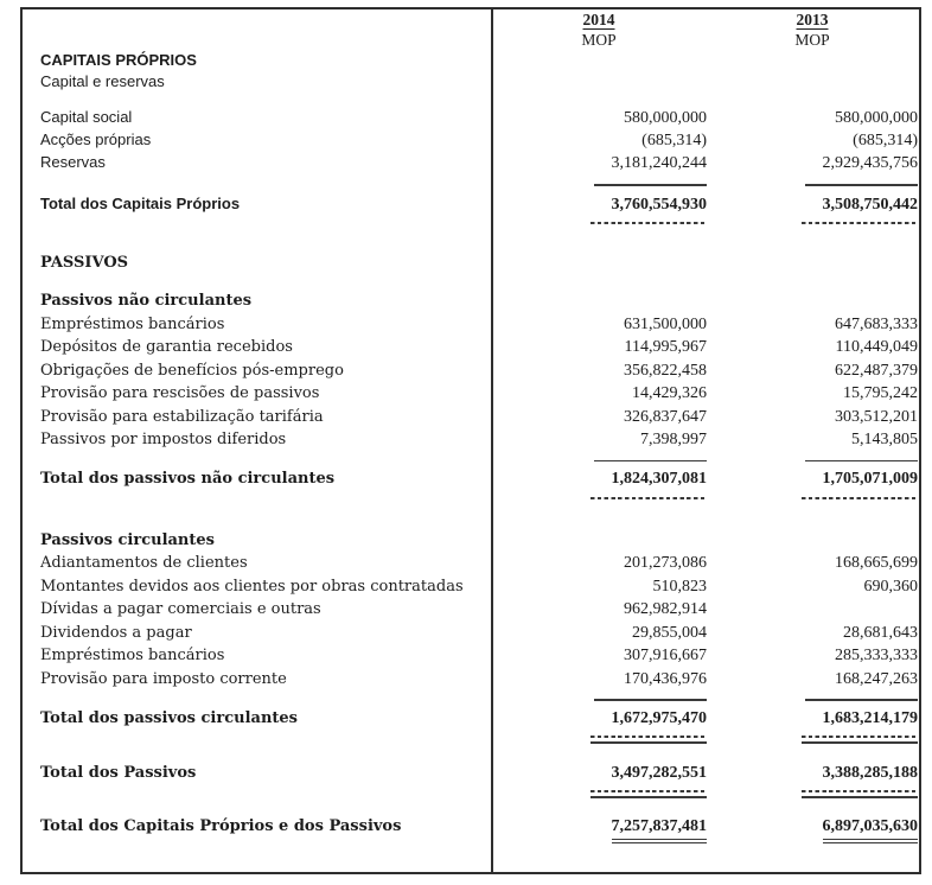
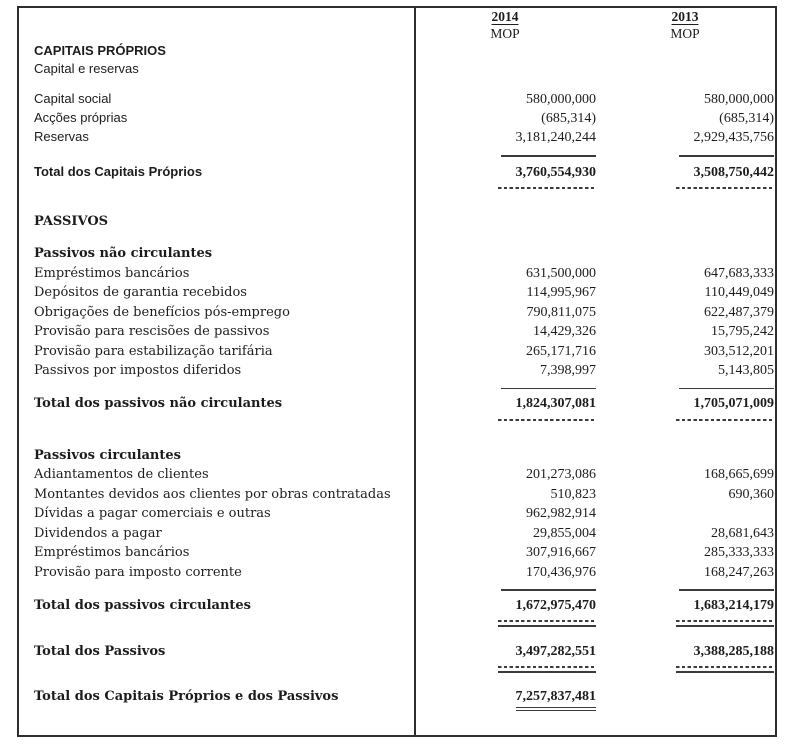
  2014
  2013
  MOP
  MOP
  CAPITAIS PRÓPRIOS
  Capital e reservas
  Capital social
  580,000,000
  580,000,000
  Acções próprias
  (685,314)
  (685,314)
  Reservas
  3,181,240,244
  2,929,435,756
  Total dos Capitais Próprios
  3,760,554,930
  3,508,750,442
  PASSIVOS
  Passivos não circulantes
  Empréstimos bancários
  631,500,000
  647,683,333
  Depósitos de garantia recebidos
  114,995,967
  110,449,049
  Obrigações de benefícios pós-emprego
- 356,822,458
+ 790,811,075
  622,487,379
  Provisão para rescisões de passivos
  14,429,326
  15,795,242
  Provisão para estabilização tarifária
- 326,837,647
+ 265,171,716
  303,512,201
  Passivos por impostos diferidos
  7,398,997
  5,143,805
  Total dos passivos não circulantes
  1,824,307,081
  1,705,071,009
  Passivos circulantes
  Adiantamentos de clientes
  201,273,086
  168,665,699
  Montantes devidos aos clientes por obras contratadas
  510,823
  690,360
  Dívidas a pagar comerciais e outras
  962,982,914
  Dividendos a pagar
  29,855,004
  28,681,643
  Empréstimos bancários
  307,916,667
  285,333,333
  Provisão para imposto corrente
  170,436,976
  168,247,263
  Total dos passivos circulantes
  1,672,975,470
  1,683,214,179
  Total dos Passivos
  3,497,282,551
  3,388,285,188
  Total dos Capitais Próprios e dos Passivos
  7,257,837,481
- 6,897,035,630
